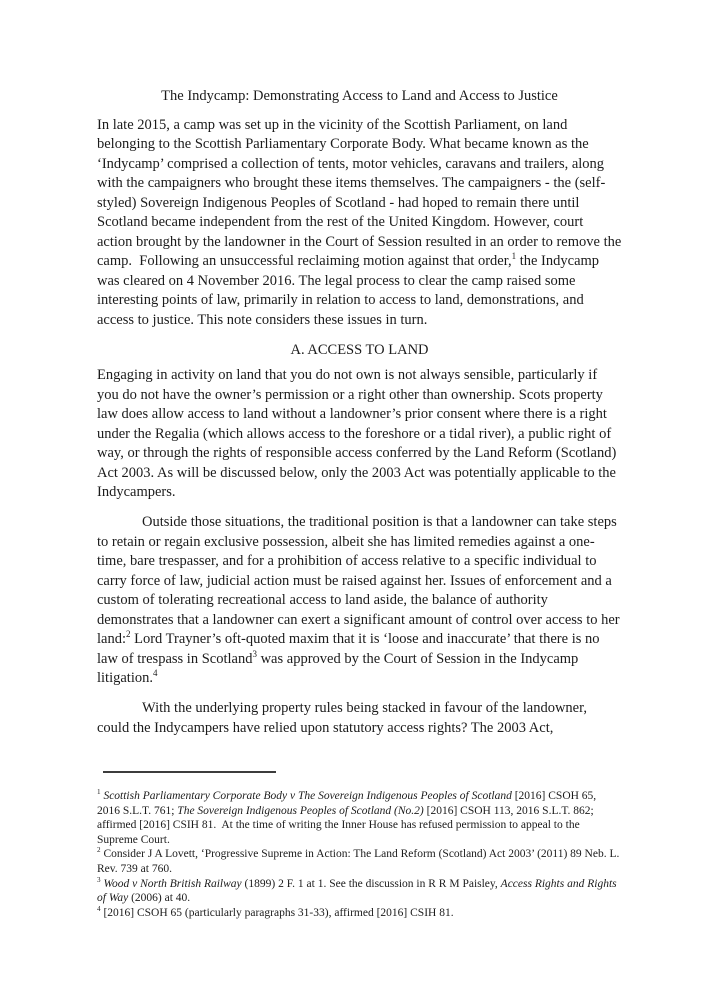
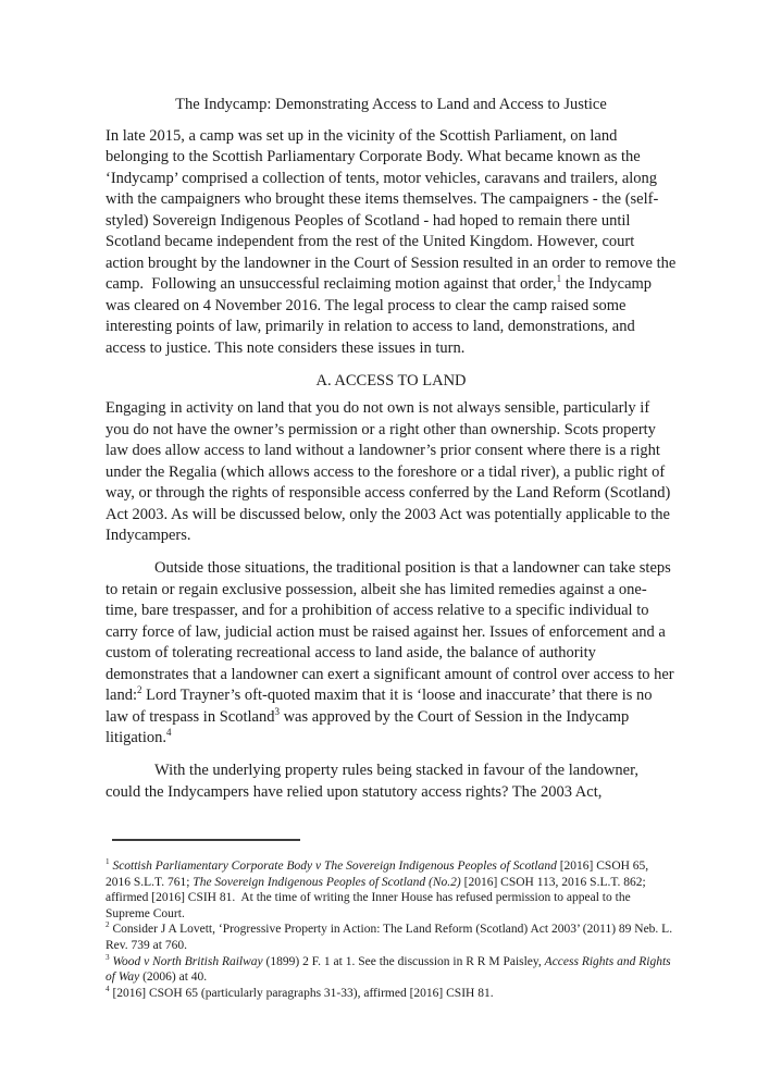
  The Indycamp: Demonstrating Access to Land and Access to Justice
  In late 2015, a camp was set up in the vicinity of the Scottish Parliament, on land belonging to the Scottish Parliamentary Corporate Body. What became known as the ‘Indycamp’ comprised a collection of tents, motor vehicles, caravans and trailers, along with the campaigners who brought these items themselves. The campaigners - the (self-styled) Sovereign Indigenous Peoples of Scotland - had hoped to remain there until Scotland became independent from the rest of the United Kingdom. However, court action brought by the landowner in the Court of Session resulted in an order to remove the camp. Following an unsuccessful reclaiming motion against that order,1 the Indycamp was cleared on 4 November 2016. The legal process to clear the camp raised some interesting points of law, primarily in relation to access to land, demonstrations, and access to justice. This note considers these issues in turn.
  A. ACCESS TO LAND
  Engaging in activity on land that you do not own is not always sensible, particularly if you do not have the owner’s permission or a right other than ownership. Scots property law does allow access to land without a landowner’s prior consent where there is a right under the Regalia (which allows access to the foreshore or a tidal river), a public right of way, or through the rights of responsible access conferred by the Land Reform (Scotland) Act 2003. As will be discussed below, only the 2003 Act was potentially applicable to the Indycampers.
  Outside those situations, the traditional position is that a landowner can take steps to retain or regain exclusive possession, albeit she has limited remedies against a one-time, bare trespasser, and for a prohibition of access relative to a specific individual to carry force of law, judicial action must be raised against her. Issues of enforcement and a custom of tolerating recreational access to land aside, the balance of authority demonstrates that a landowner can exert a significant amount of control over access to her land:2 Lord Trayner’s oft-quoted maxim that it is ‘loose and inaccurate’ that there is no law of trespass in Scotland3 was approved by the Court of Session in the Indycamp litigation.4
  With the underlying property rules being stacked in favour of the landowner, could the Indycampers have relied upon statutory access rights? The 2003 Act,
  1 Scottish Parliamentary Corporate Body v The Sovereign Indigenous Peoples of Scotland [2016] CSOH 65, 2016 S.L.T. 761; The Sovereign Indigenous Peoples of Scotland (No.2) [2016] CSOH 113, 2016 S.L.T. 862; affirmed [2016] CSIH 81. At the time of writing the Inner House has refused permission to appeal to the Supreme Court.
- 2 Consider J A Lovett, ‘Progressive Supreme in Action: The Land Reform (Scotland) Act 2003’ (2011) 89 Neb. L. Rev. 739 at 760.
+ 2 Consider J A Lovett, ‘Progressive Property in Action: The Land Reform (Scotland) Act 2003’ (2011) 89 Neb. L. Rev. 739 at 760.
  3 Wood v North British Railway (1899) 2 F. 1 at 1. See the discussion in R R M Paisley, Access Rights and Rights of Way (2006) at 40.
  4 [2016] CSOH 65 (particularly paragraphs 31-33), affirmed [2016] CSIH 81.
